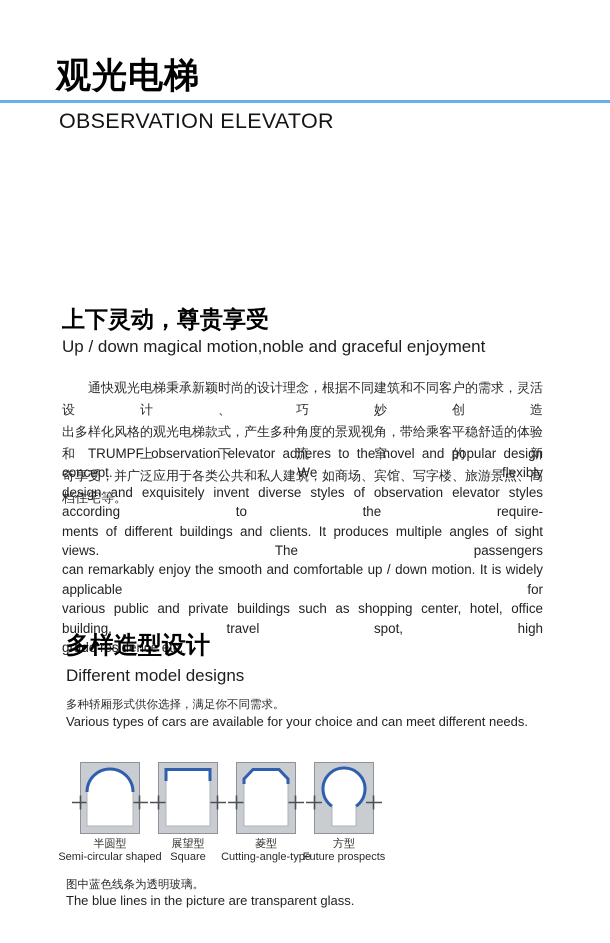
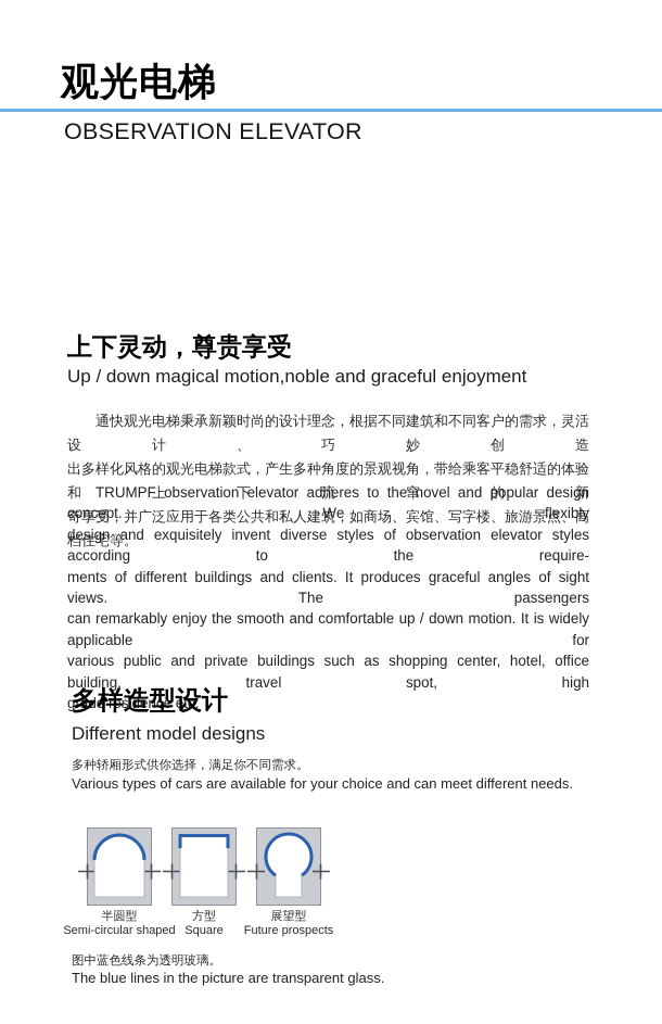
  观光电梯
  OBSERVATION ELEVATOR
  上下灵动，尊贵享受
  Up / down magical motion,noble and graceful enjoyment
  通快观光电梯秉承新颖时尚的设计理念，根据不同建筑和不同客户的需求，灵活设计、巧妙创造
  出多样化风格的观光电梯款式，产生多种角度的景观视角，带给乘客平稳舒适的体验和上下流窜的新
  奇享受，并广泛应用于各类公共和私人建筑，如商场、宾馆、写字楼、旅游景点、高档住宅等。
  TRUMPF observation elevator adheres to the novel and popular design concept. We flexibly
  design and exquisitely invent diverse styles of observation elevator styles according to the require-
- ments of different buildings and clients. It produces multiple angles of sight views. The passengers
+ ments of different buildings and clients. It produces graceful angles of sight views. The passengers
  can remarkably enjoy the smooth and comfortable up / down motion. It is widely applicable for
  various public and private buildings such as shopping center, hotel, office building, travel spot, high
  grade residence etc.
  多样造型设计
  Different model designs
  多种轿厢形式供你选择，满足你不同需求。
  Various types of cars are available for your choice and can meet different needs.
  半圆型
  Semi-circular shaped
- 展望型
+ 方型
  Square
- 菱型
- Cutting-angle-type
- 方型
+ 展望型
  Future prospects
  图中蓝色线条为透明玻璃。
  The blue lines in the picture are transparent glass.
